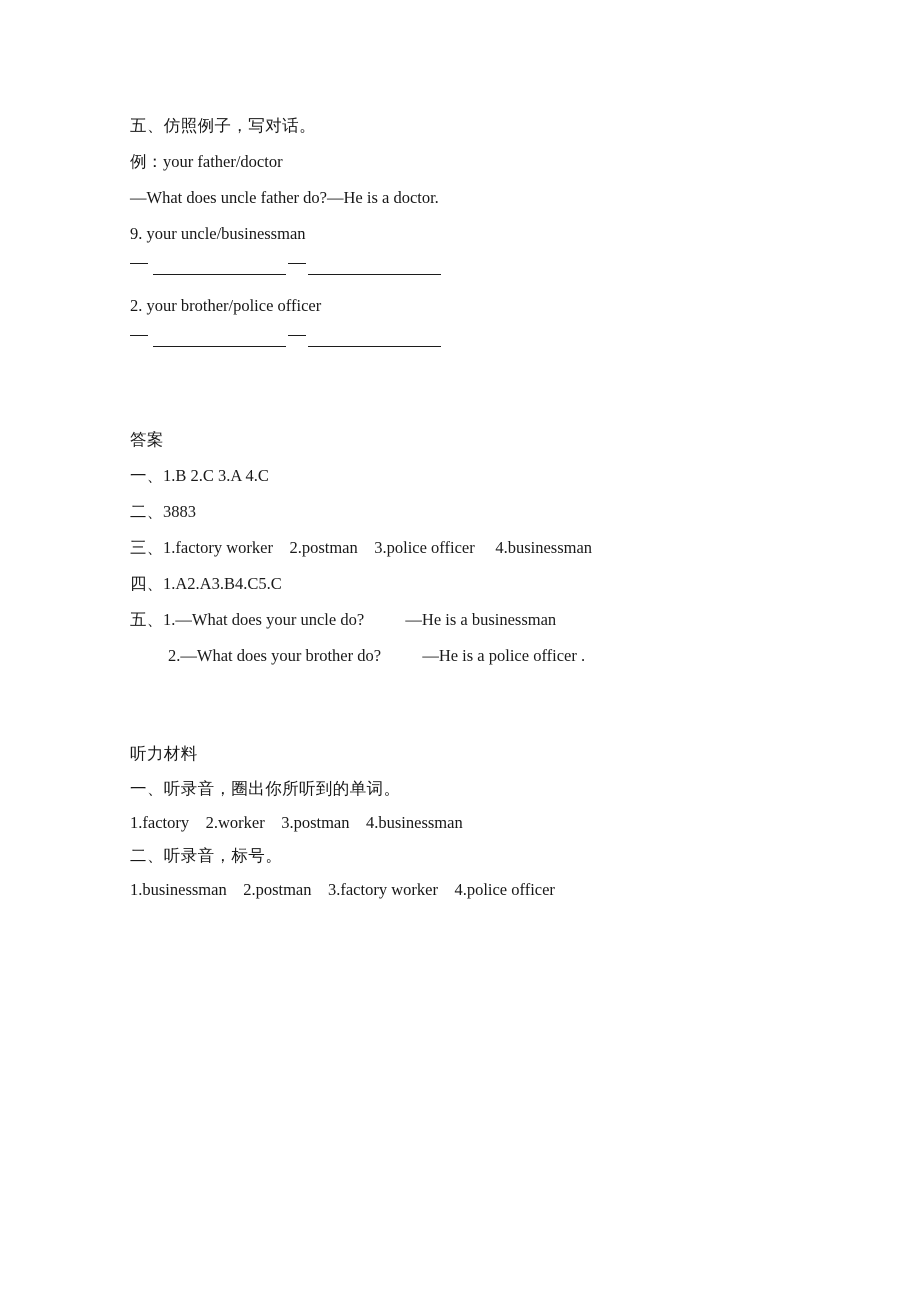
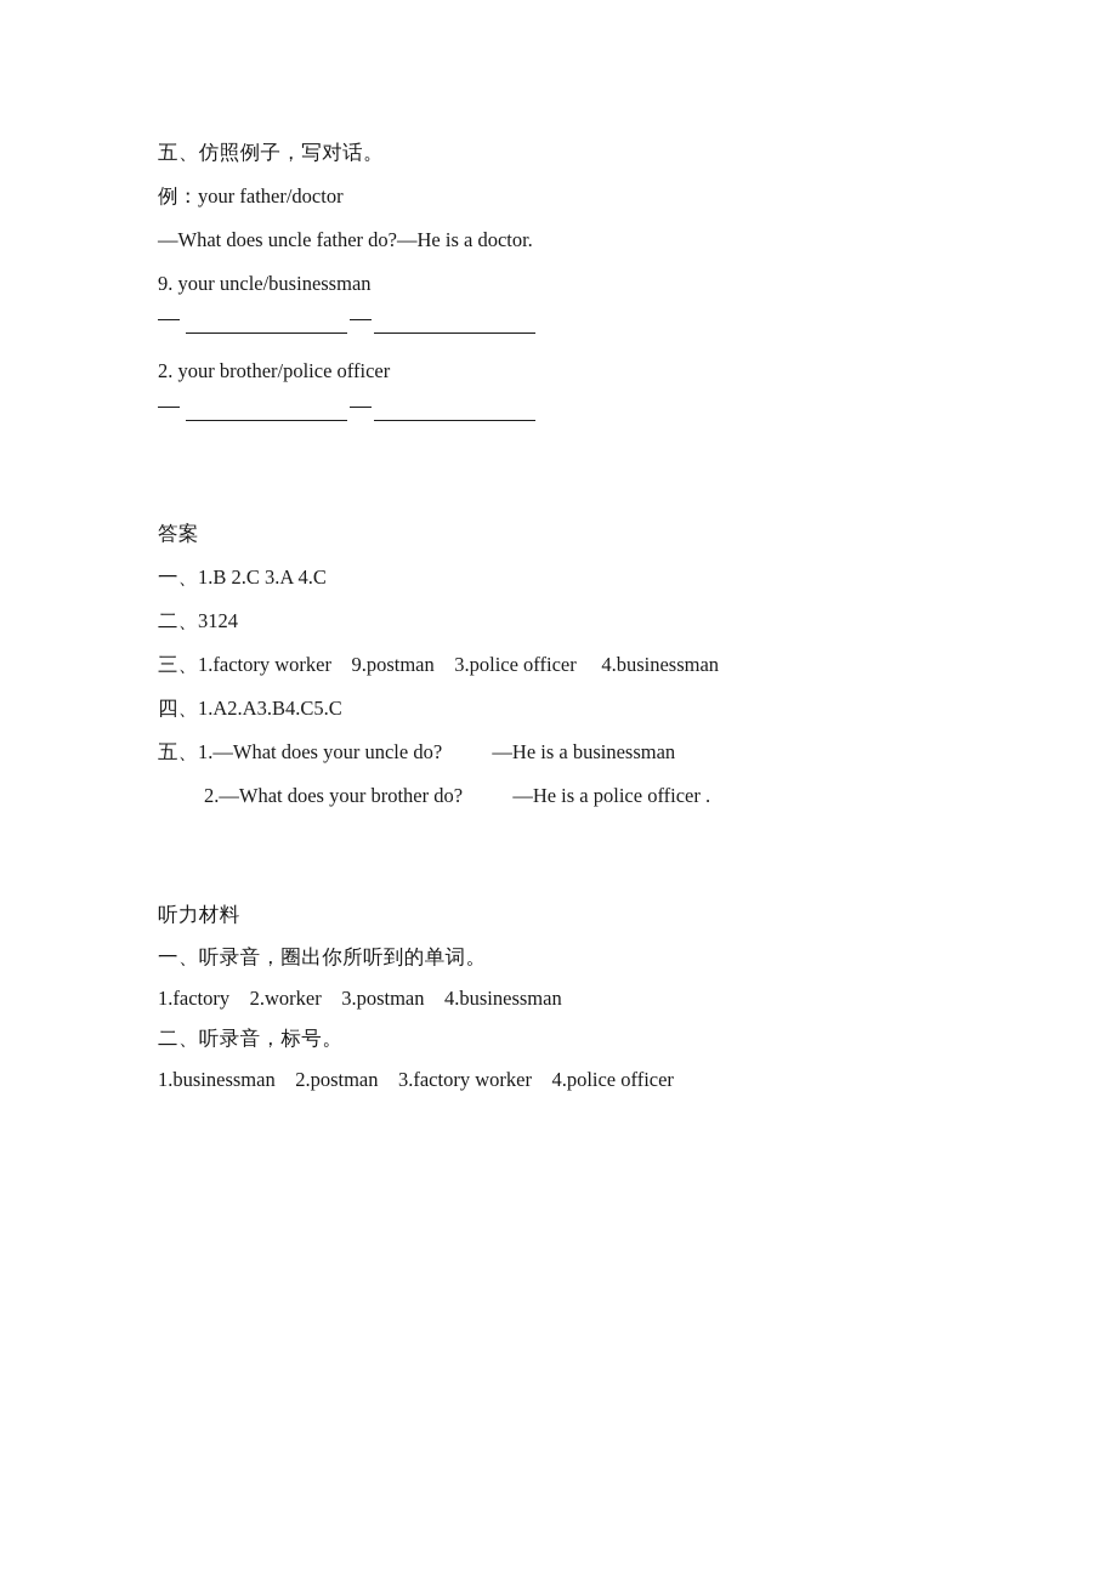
  五、仿照例子，写对话。
  例：your father/doctor
  —What does uncle father do?—He is a doctor.
  9. your uncle/businessman
  2. your brother/police officer
  答案
  一、1.B 2.C 3.A 4.C
- 二、3883
+ 二、3124
- 三、1.factory worker 2.postman 3.police officer 4.businessman
+ 三、1.factory worker 9.postman 3.police officer 4.businessman
  四、1.A2.A3.B4.C5.C
  五、1.—What does your uncle do? —He is a businessman
  2.—What does your brother do? —He is a police officer .
  听力材料
  一、听录音，圈出你所听到的单词。
  1.factory 2.worker 3.postman 4.businessman
  二、听录音，标号。
  1.businessman 2.postman 3.factory worker 4.police officer
